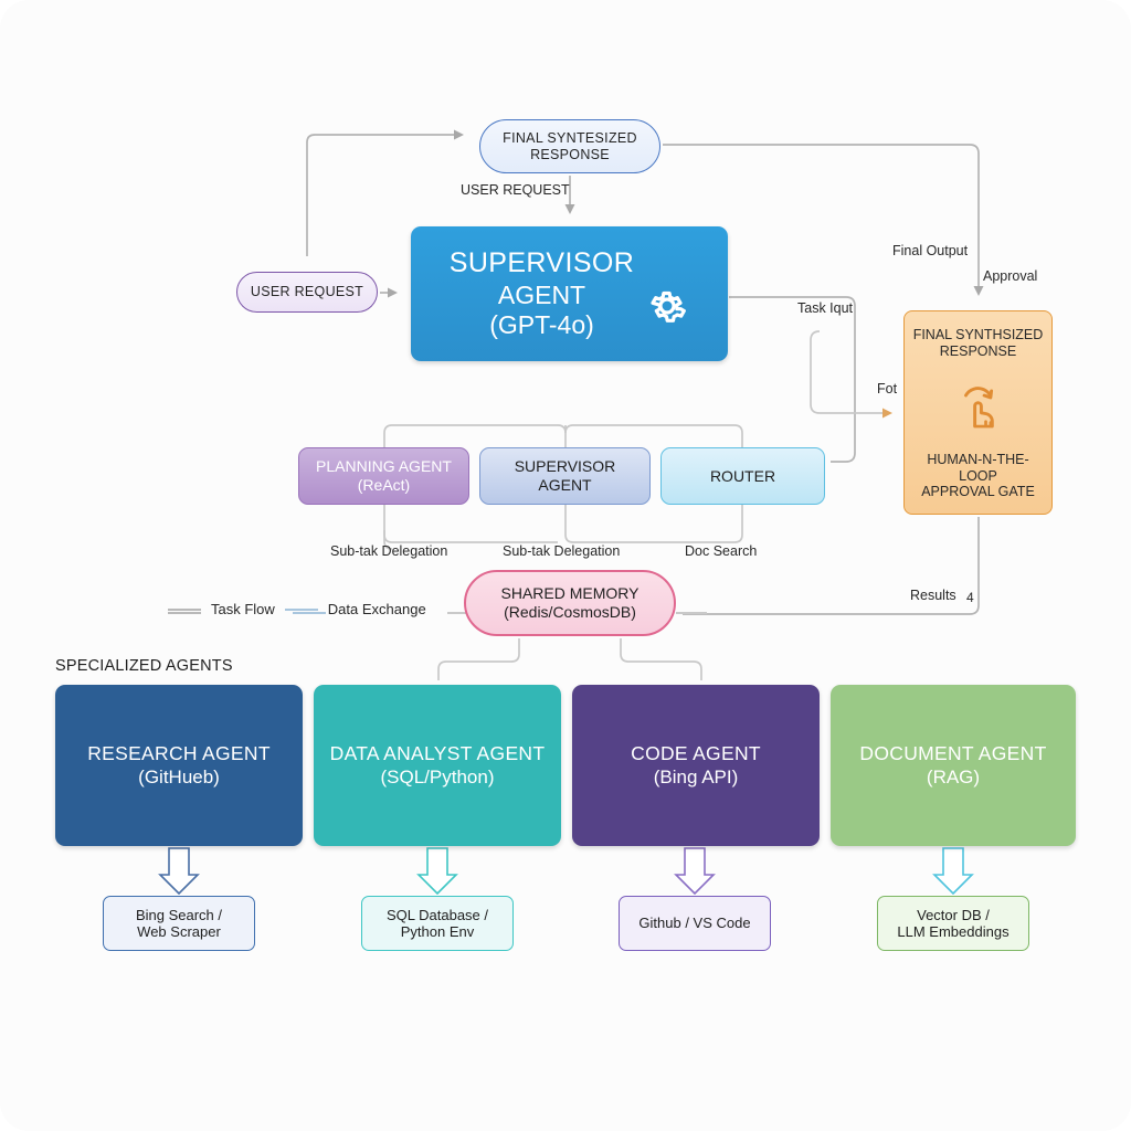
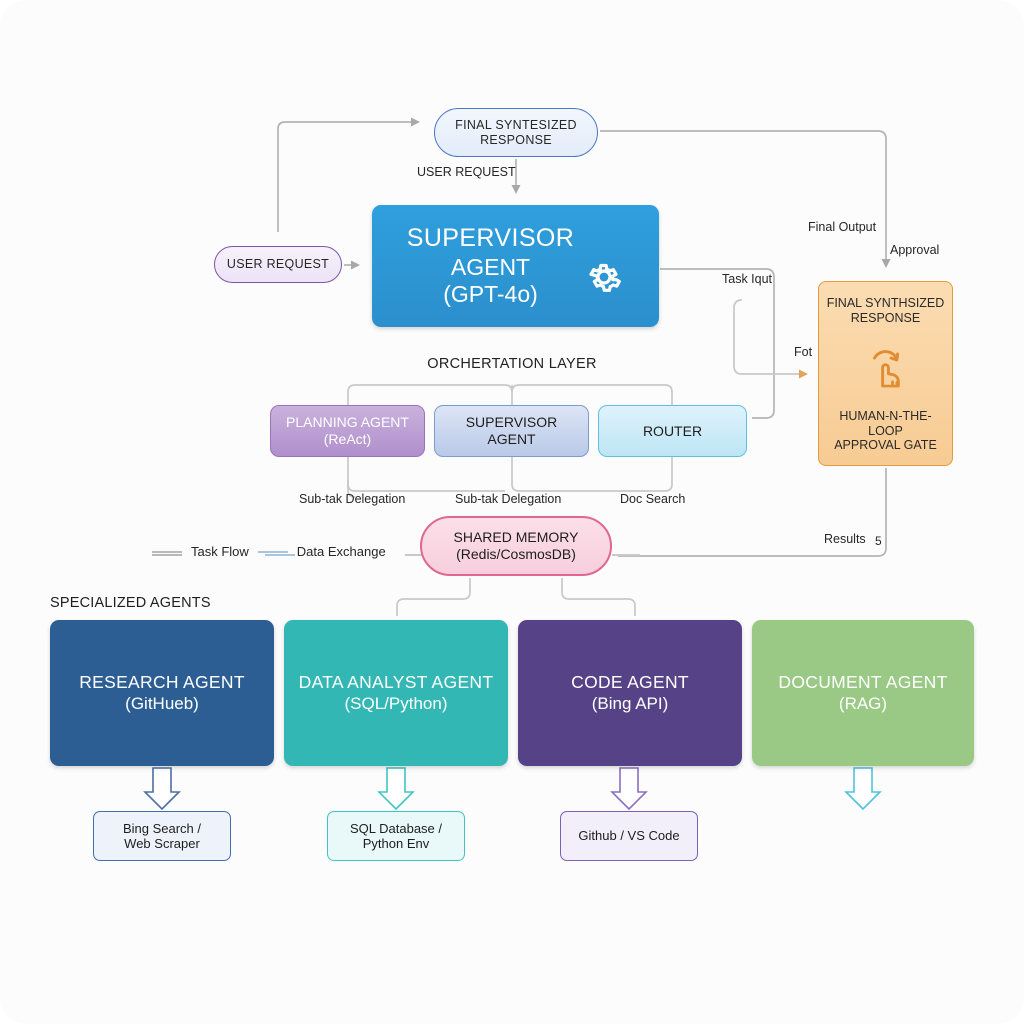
  FINAL SYNTESIZED
  RESPONSE
  USER REQUEST
  SUPERVISOR
  AGENT
  (GPT-4o)
+ ORCHERTATION LAYER
  PLANNING AGENT
  (ReAct)
  SUPERVISOR
  AGENT
  ROUTER
  Sub-tak Delegation
  Sub-tak Delegation
  Doc Search
  FINAL SYNTHSIZED
  RESPONSE
  HUMAN-N-THE-LOOP
  APPROVAL GATE
  SHARED MEMORY
  (Redis/CosmosDB)
  Task Flow
  Data Exchange
  USER REQUEST
  Task Iqut
  Final Output
  Approval
  Fot
  Results
- 4
+ 5
  SPECIALIZED AGENTS
  RESEARCH AGENT
  (GitHueb)
  DATA ANALYST AGENT
  (SQL/Python)
  CODE AGENT
  (Bing API)
  DOCUMENT AGENT
  (RAG)
  Bing Search /
  Web Scraper
  SQL Database /
  Python Env
  Github / VS Code
- Vector DB /
- LLM Embeddings
